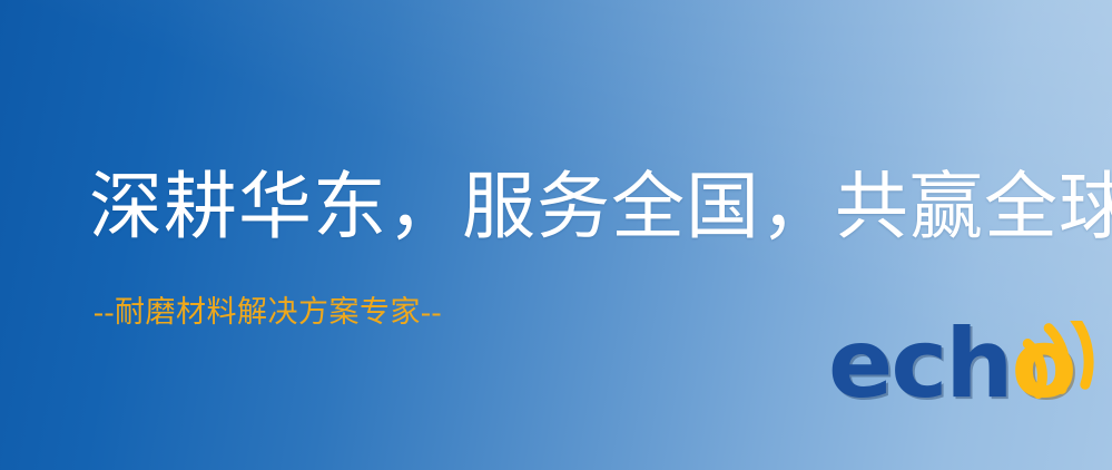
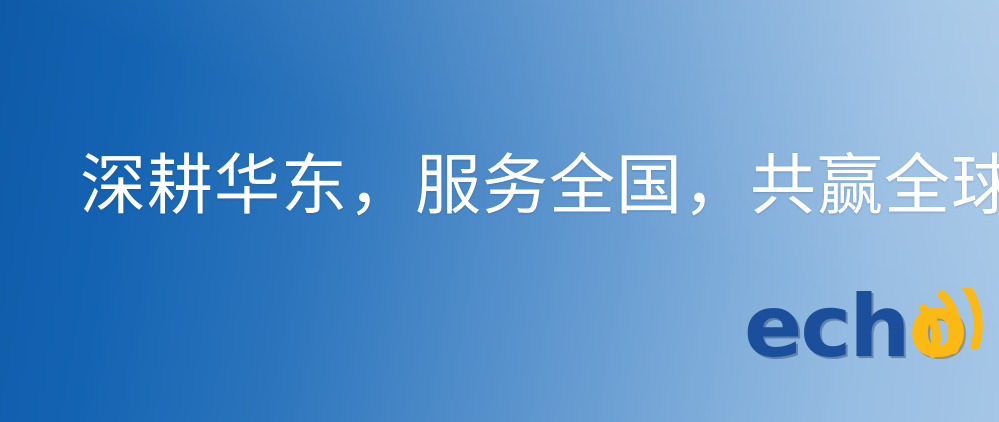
  深耕华东，服务全国，共赢全球
- --耐磨材料解决方案专家--
  ech
